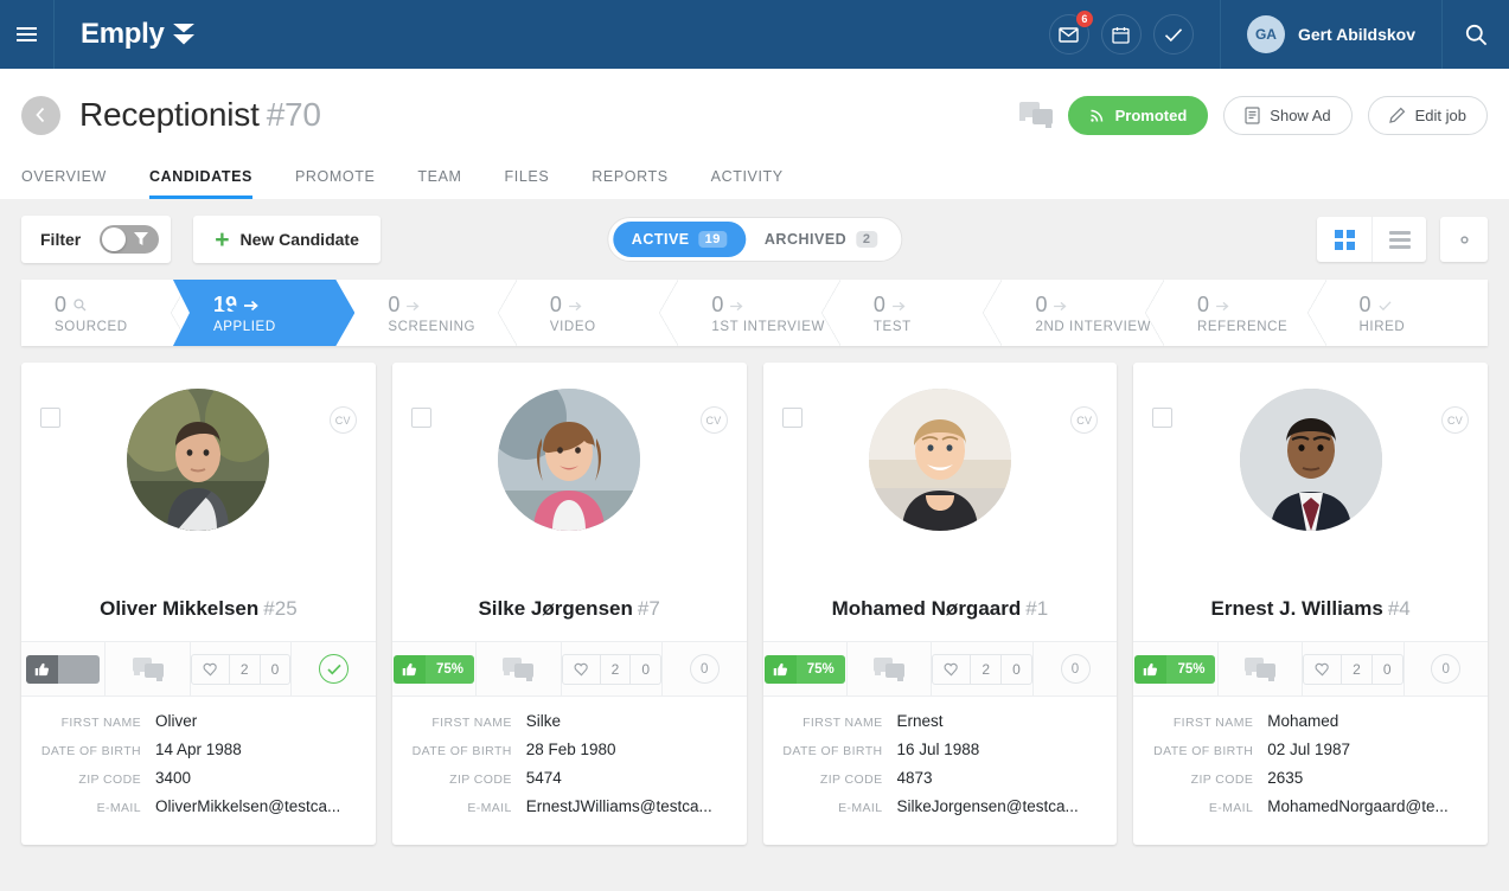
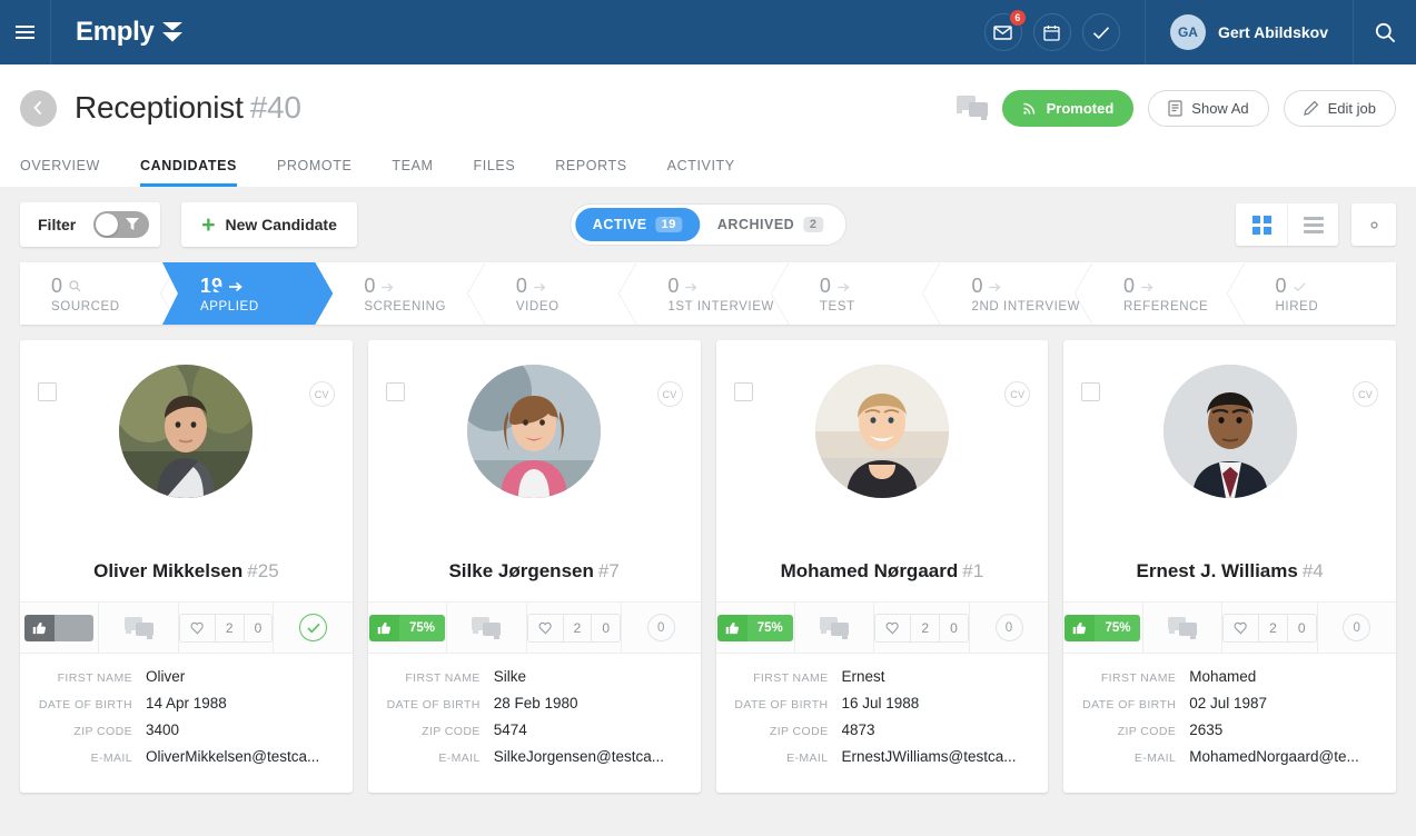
  Emply
  6
  GA
  Gert Abildskov
- Receptionist #70
+ Receptionist #40
  Promoted
  Show Ad
  Edit job
  OVERVIEW
  CANDIDATES
  PROMOTE
  TEAM
  FILES
  REPORTS
  ACTIVITY
  Filter
  +
  New Candidate
  ACTIVE
  19
  ARCHIVED
  2
  0
  SOURCED
  19
  APPLIED
  0
  SCREENING
  0
  VIDEO
  0
  1ST INTERVIEW
  0
  TEST
  0
  2ND INTERVIE
  0
  REFERENCE
  0
  HIRED
  CV
  Oliver Mikkelsen #25
  2
  0
  FIRST NAME
  Oliver
  DATE OF BIRTH
  14 Apr 1988
  ZIP CODE
  3400
  E-MAIL
  OliverMikkelsen@testca...
  CV
  Silke Jørgensen #7
  75%
  2
  0
  0
  FIRST NAME
  Silke
  DATE OF BIRTH
  28 Feb 1980
  ZIP CODE
  5474
  E-MAIL
- ErnestJWilliams@testca...
+ SilkeJorgensen@testca...
  CV
  Mohamed Nørgaard #1
  75%
  2
  0
  0
  FIRST NAME
  Ernest
  DATE OF BIRTH
  16 Jul 1988
  ZIP CODE
  4873
  E-MAIL
- SilkeJorgensen@testca...
+ ErnestJWilliams@testca...
  CV
  Ernest J. Williams #4
  75%
  2
  0
  0
  FIRST NAME
  Mohamed
  DATE OF BIRTH
  02 Jul 1987
  ZIP CODE
  2635
  E-MAIL
  MohamedNorgaard@te...
